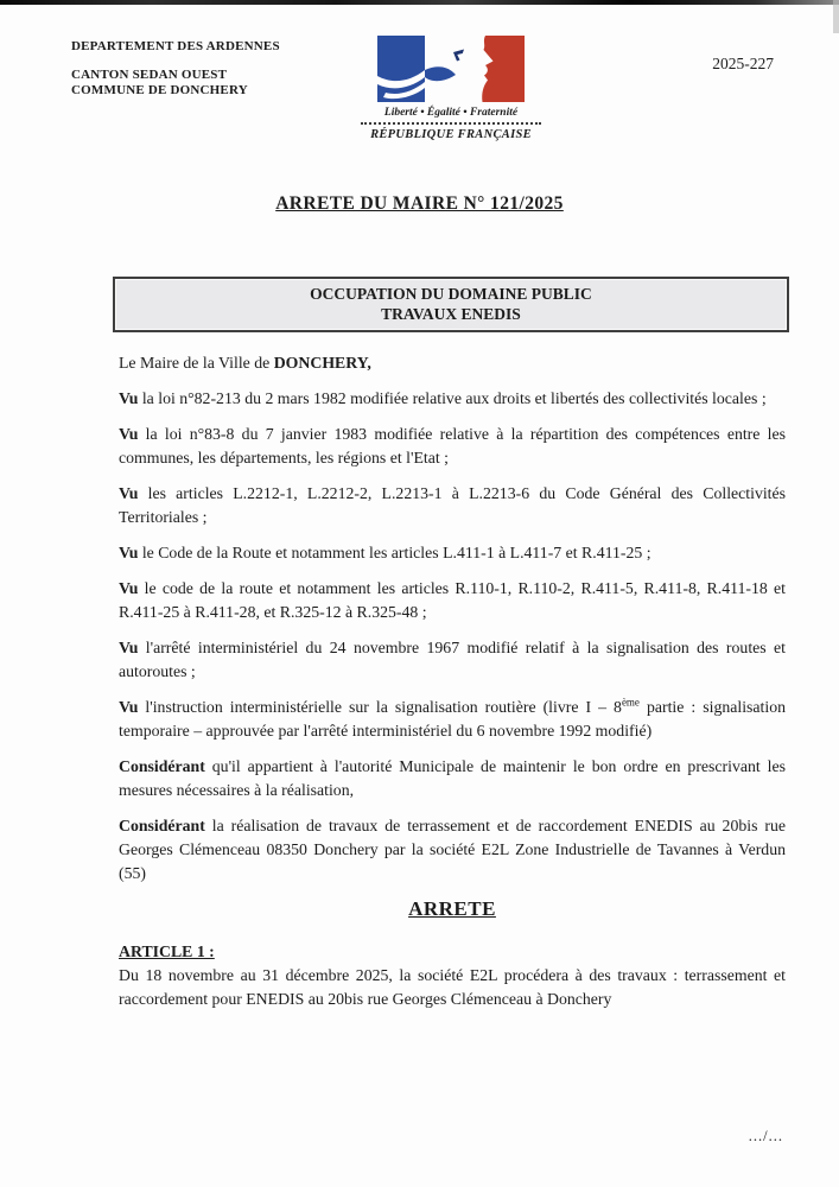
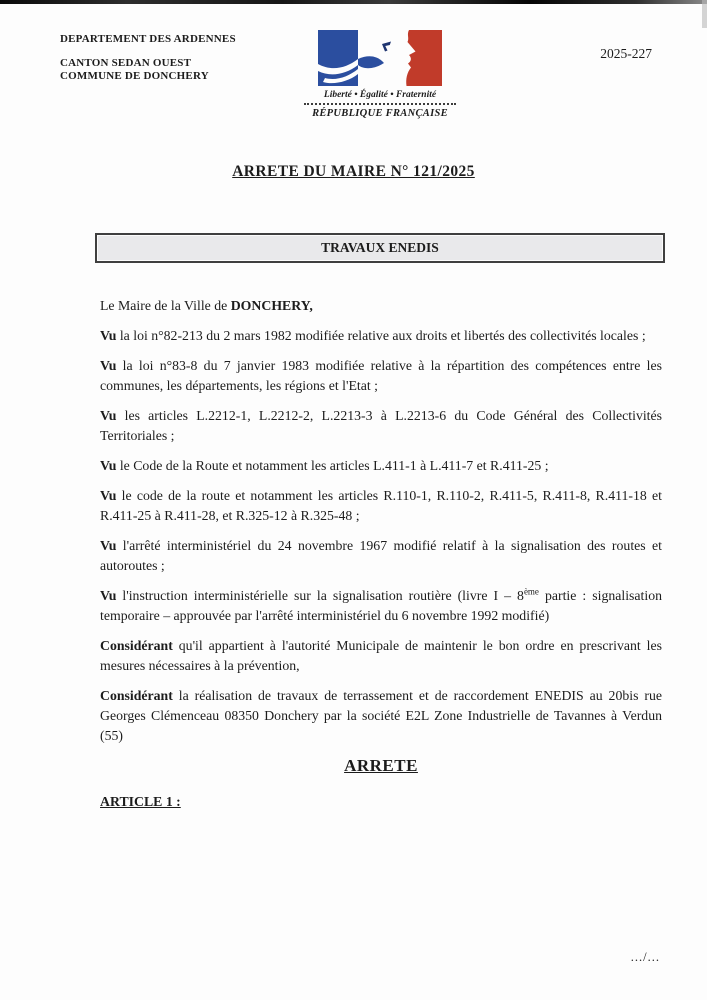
  DEPARTEMENT DES ARDENNES
  CANTON SEDAN OUEST
  COMMUNE DE DONCHERY
  2025-227
  Liberté • Égalité • Fraternité
  RÉPUBLIQUE FRANÇAISE
  ARRETE DU MAIRE N° 121/2025
- OCCUPATION DU DOMAINE PUBLIC
  TRAVAUX ENEDIS
  Le Maire de la Ville de DONCHERY,
  Vu la loi n°82-213 du 2 mars 1982 modifiée relative aux droits et libertés des collectivités locales ;
  Vu la loi n°83-8 du 7 janvier 1983 modifiée relative à la répartition des compétences entre les communes, les départements, les régions et l'Etat ;
- Vu les articles L.2212-1, L.2212-2, L.2213-1 à L.2213-6 du Code Général des Collectivités Territoriales ;
+ Vu les articles L.2212-1, L.2212-2, L.2213-3 à L.2213-6 du Code Général des Collectivités Territoriales ;
  Vu le Code de la Route et notamment les articles L.411-1 à L.411-7 et R.411-25 ;
  Vu le code de la route et notamment les articles R.110-1, R.110-2, R.411-5, R.411-8, R.411-18 et R.411-25 à R.411-28, et R.325-12 à R.325-48 ;
  Vu l'arrêté interministériel du 24 novembre 1967 modifié relatif à la signalisation des routes et autoroutes ;
  Vu l'instruction interministérielle sur la signalisation routière (livre I – 8ème partie : signalisation temporaire – approuvée par l'arrêté interministériel du 6 novembre 1992 modifié)
- Considérant qu'il appartient à l'autorité Municipale de maintenir le bon ordre en prescrivant les mesures nécessaires à la réalisation,
+ Considérant qu'il appartient à l'autorité Municipale de maintenir le bon ordre en prescrivant les mesures nécessaires à la prévention,
  Considérant la réalisation de travaux de terrassement et de raccordement ENEDIS au 20bis rue Georges Clémenceau 08350 Donchery par la société E2L Zone Industrielle de Tavannes à Verdun (55)
  ARRETE
  ARTICLE 1 :
- Du 18 novembre au 31 décembre 2025, la société E2L procédera à des travaux : terrassement et raccordement pour ENEDIS au 20bis rue Georges Clémenceau à Donchery
  .../...
